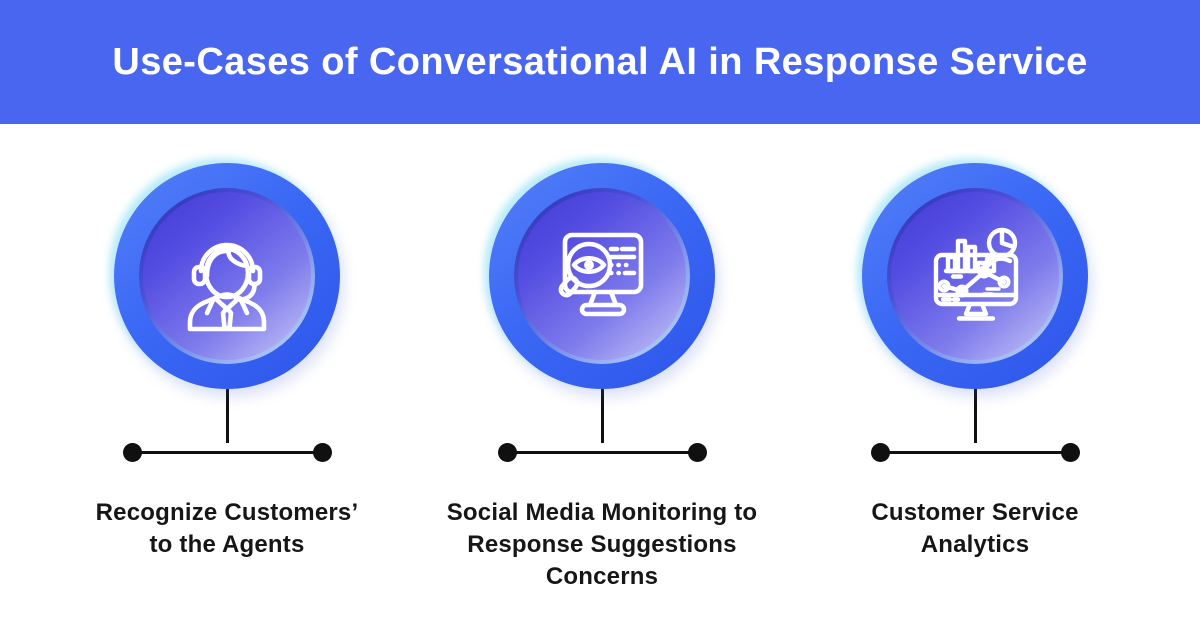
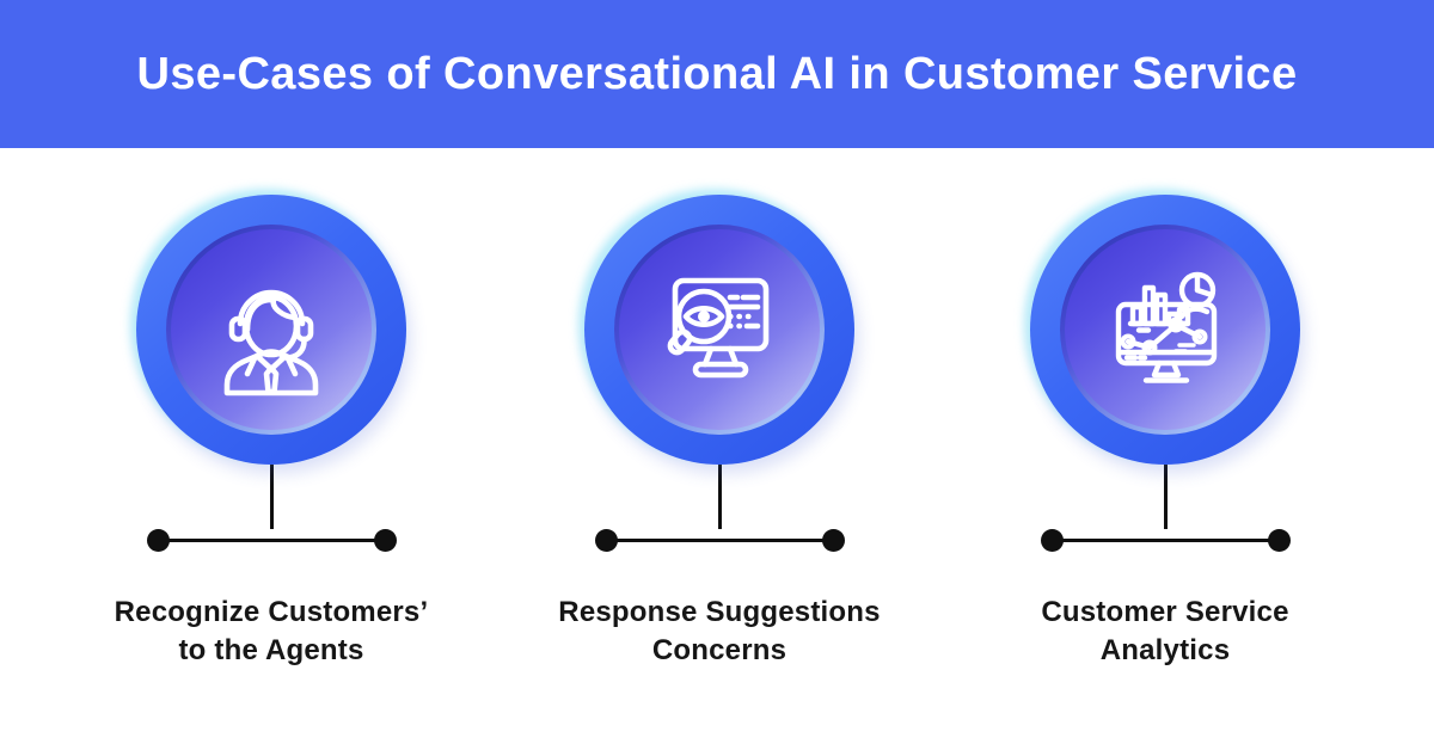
- Use-Cases of Conversational AI in Response Service
+ Use-Cases of Conversational AI in Customer Service
  Recognize Customers’
  to the Agents
- Social Media Monitoring to
  Response Suggestions
  Concerns
  Customer Service
  Analytics
